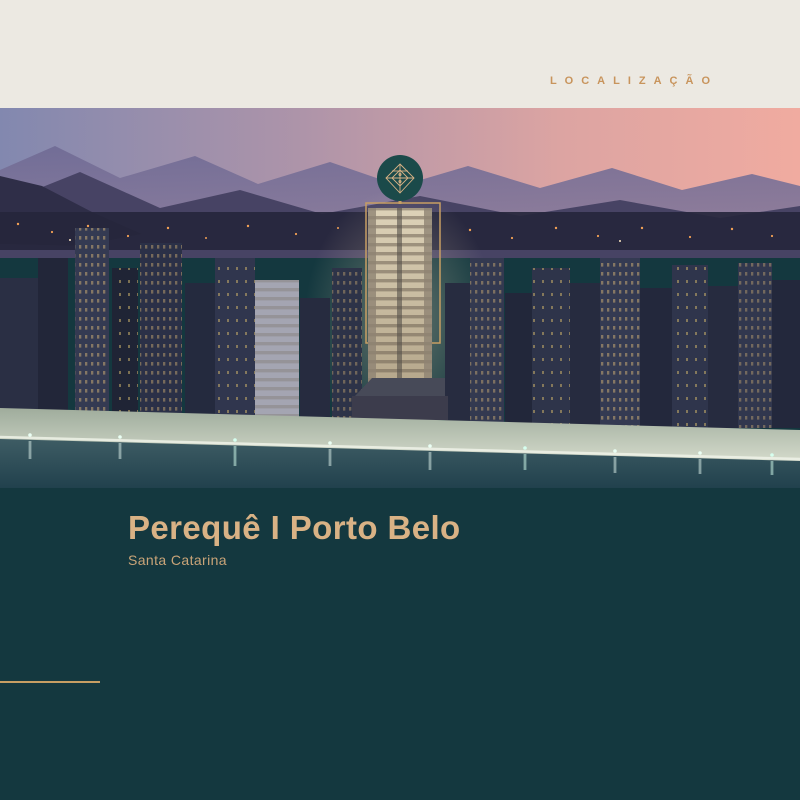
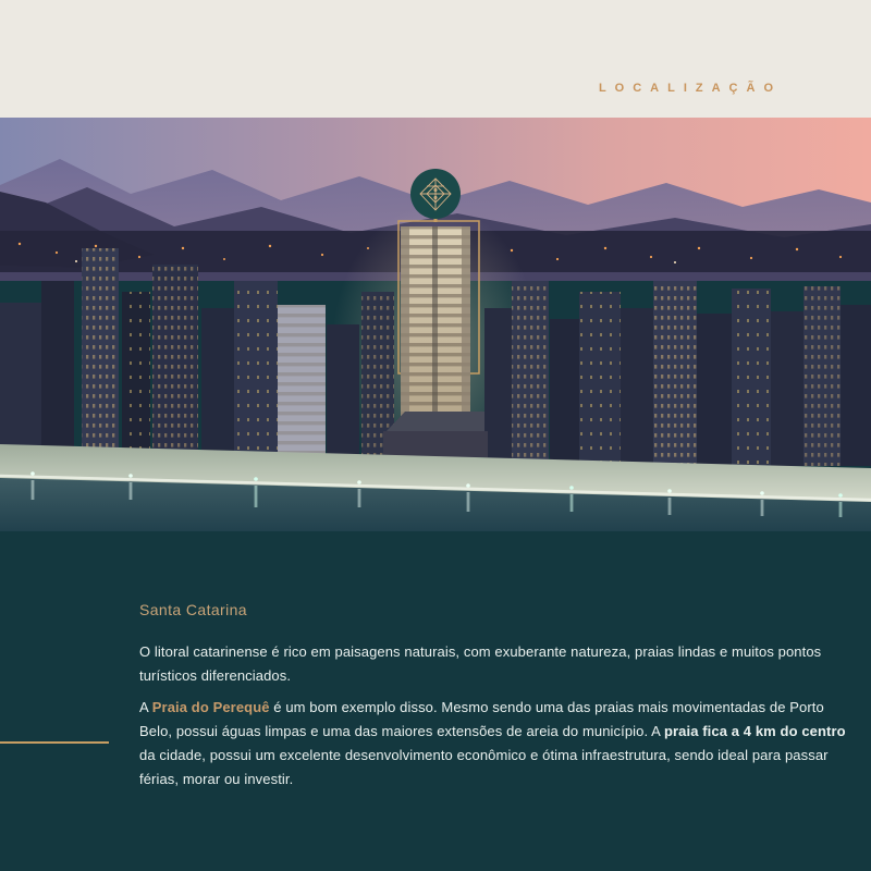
  LOCALIZAÇÃO
- Perequê I Porto Belo
  Santa Catarina
+ O litoral catarinense é rico em paisagens naturais, com exuberante natureza, praias lindas e muitos pontos turísticos diferenciados.
+ A Praia do Perequê é um bom exemplo disso. Mesmo sendo uma das praias mais movimentadas de Porto Belo, possui águas limpas e uma das maiores extensões de areia do município. A praia fica a 4 km do centro da cidade, possui um excelente desenvolvimento econômico e ótima infraestrutura, sendo ideal para passar férias, morar ou investir.
